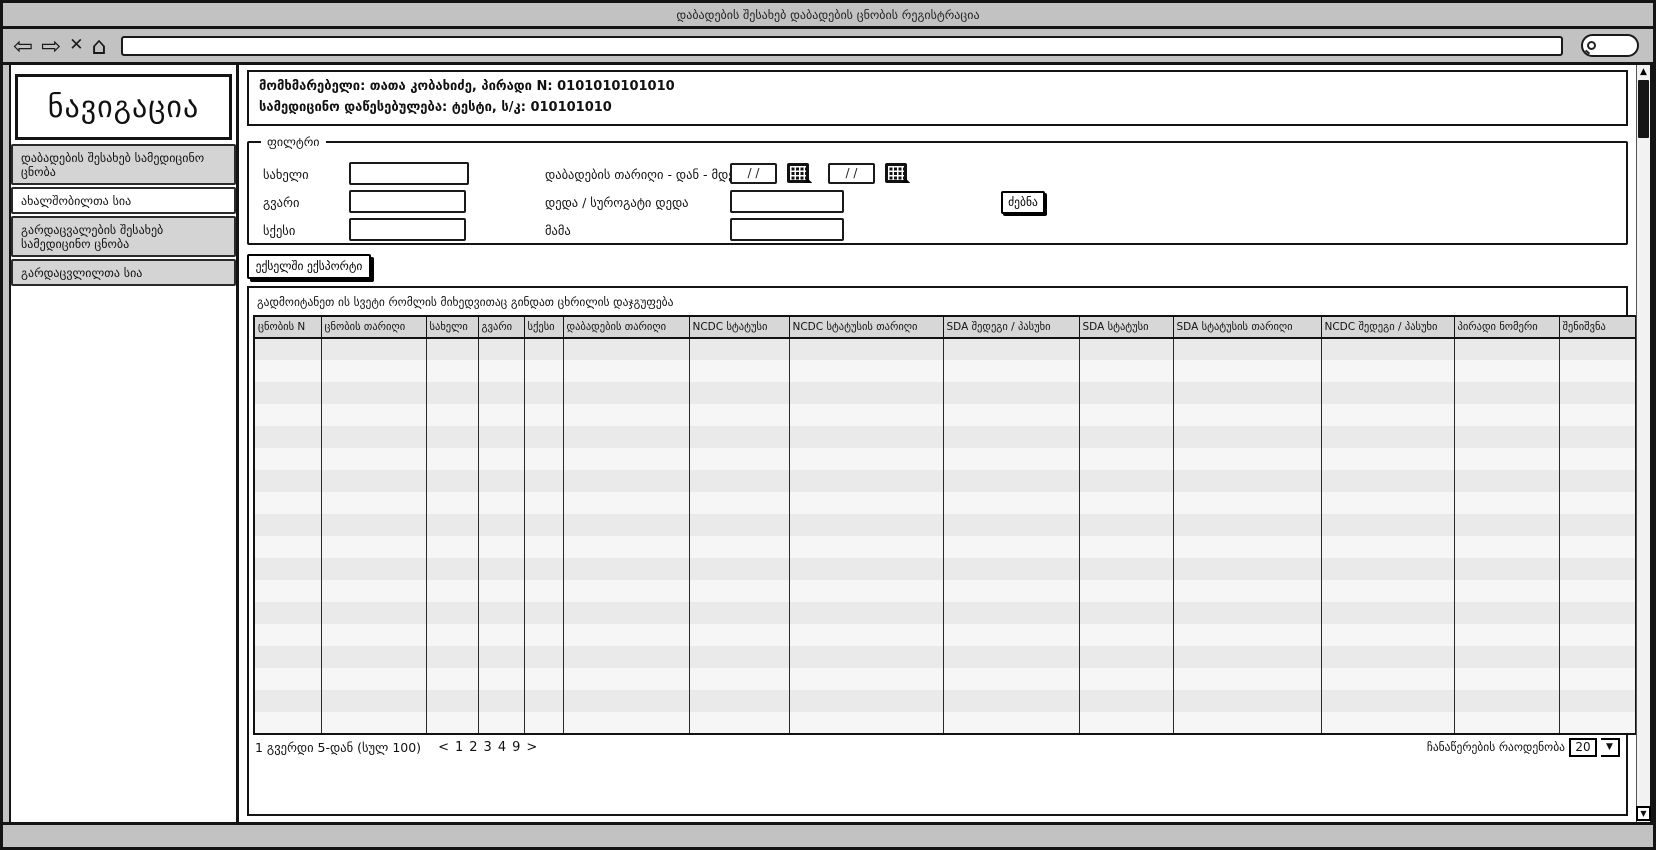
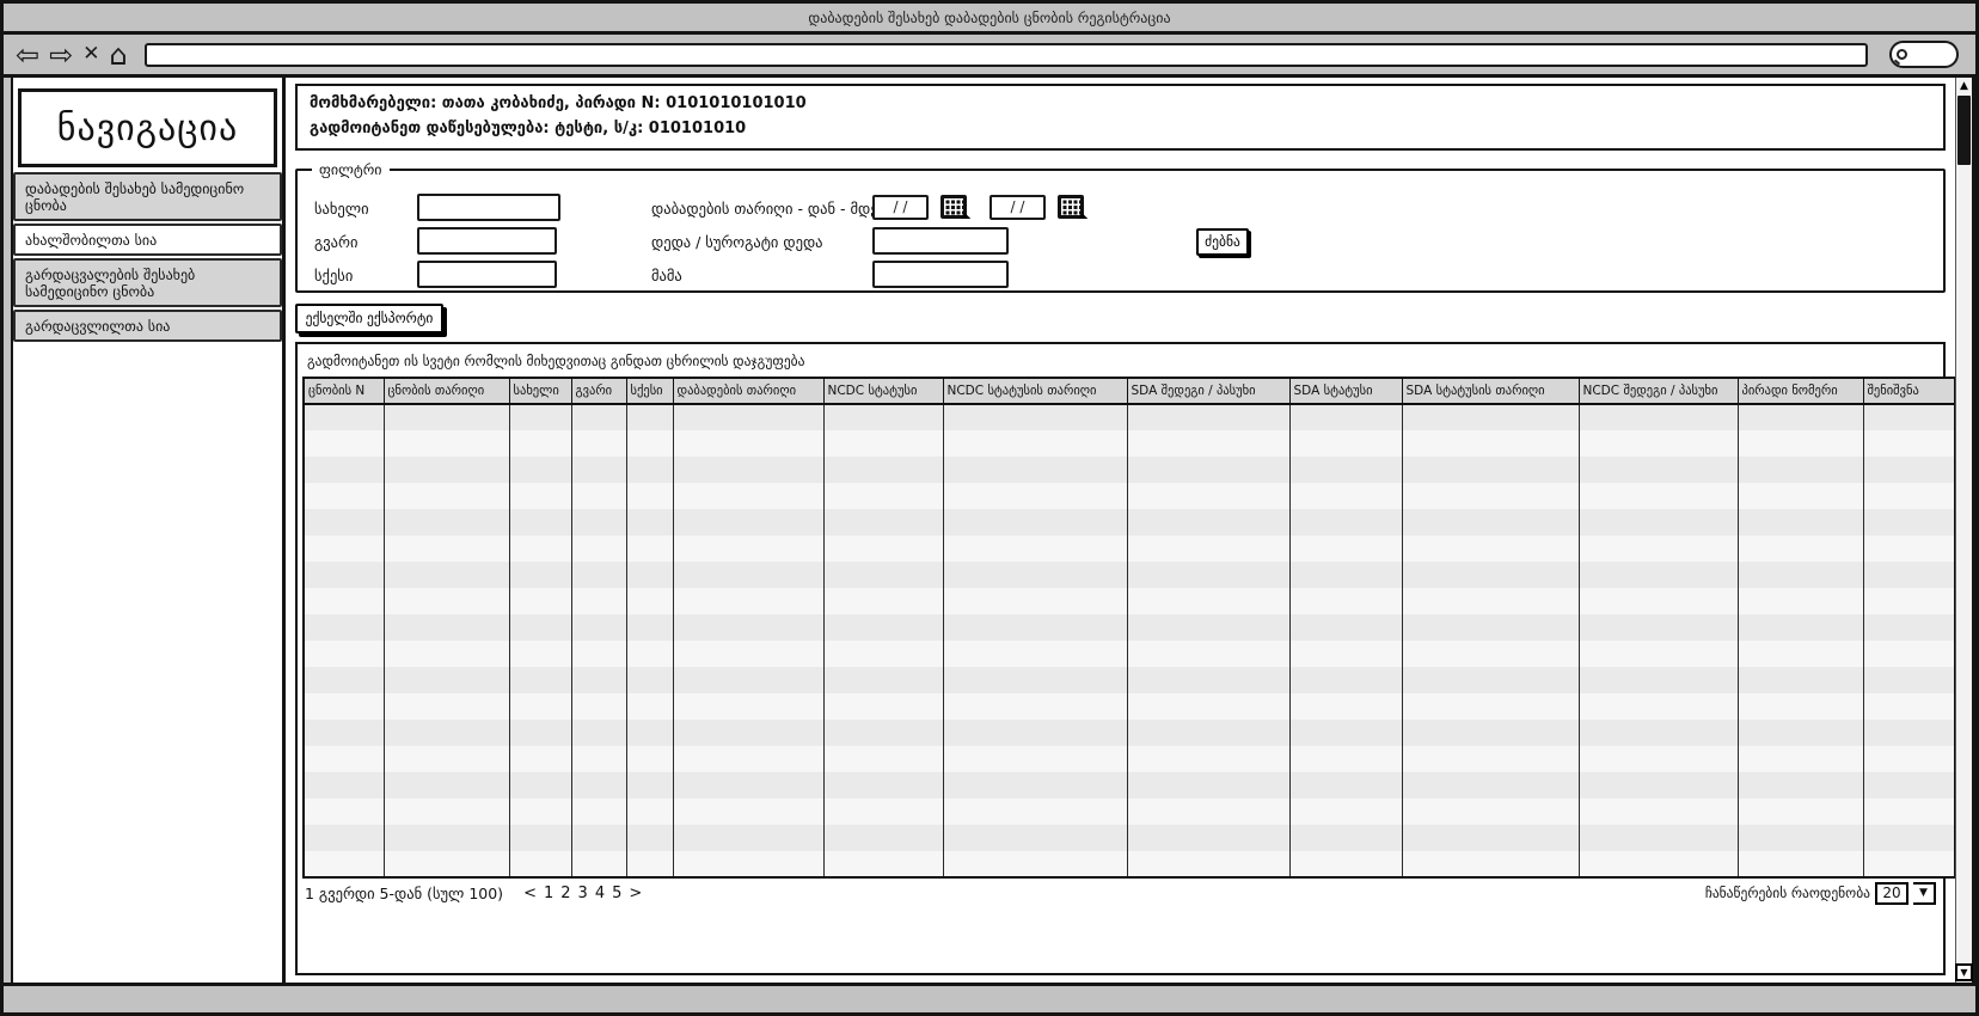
  დაბადების შესახებ დაბადების ცნობის რეგისტრაცია
  ⇦
  ⇨
  ✕
  ⌂
  ნავიგაცია
  დაბადების შესახებ სამედიცინო ცნობა
  ახალშობილთა სია
  გარდაცვალების შესახებ სამედიცინო ცნობა
  გარდაცვლილთა სია
  მომხმარებელი: თათა კობახიძე, პირადი N: 0101010101010
- სამედიცინო დაწესებულება: ტესტი, ს/კ: 010101010
+ გადმოიტანეთ დაწესებულება: ტესტი, ს/კ: 010101010
  ფილტრი
  სახელი
  დაბადების თარიღი - დან - მდ
  / /
  / /
  გვარი
  დედა / სუროგატი დედა
  ძებნა
  სქესი
  მამა
  ექსელში ექსპორტი
  გადმოიტანეთ ის სვეტი რომლის მიხედვითაც გინდათ ცხრილის დაჯგუფება
  ცნობის N	ცნობის თარიღი	სახელი	გვარი	სქესი	დაბადების თარიღი	NCDC სტატუსი	NCDC სტატუსის თარიღი	SDA შედეგი / პასუხი	SDA სტატუსი	SDA სტატუსის თარიღი	NCDC შედეგი / პასუხი	პირადი ნომერი	შენიშვნა
  1 გვერდი 5-დან (სულ 100)
- < 1 2 3 4 9 >
+ < 1 2 3 4 5 >
  ჩანაწერების რაოდენობა
  20
  ▼
  ▲
  ▼
